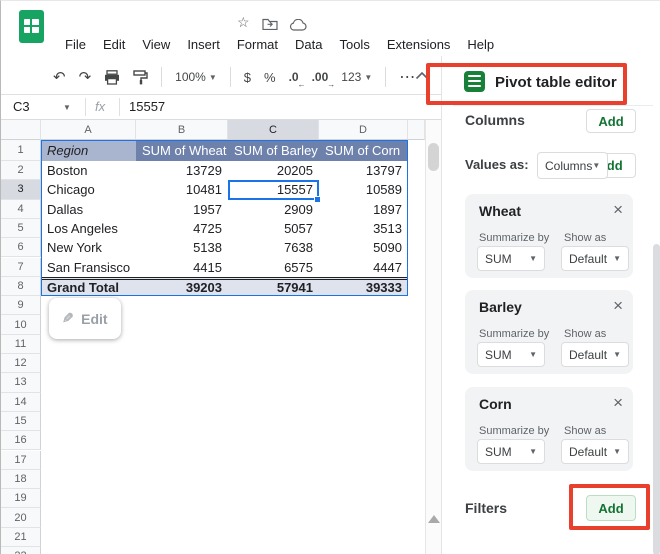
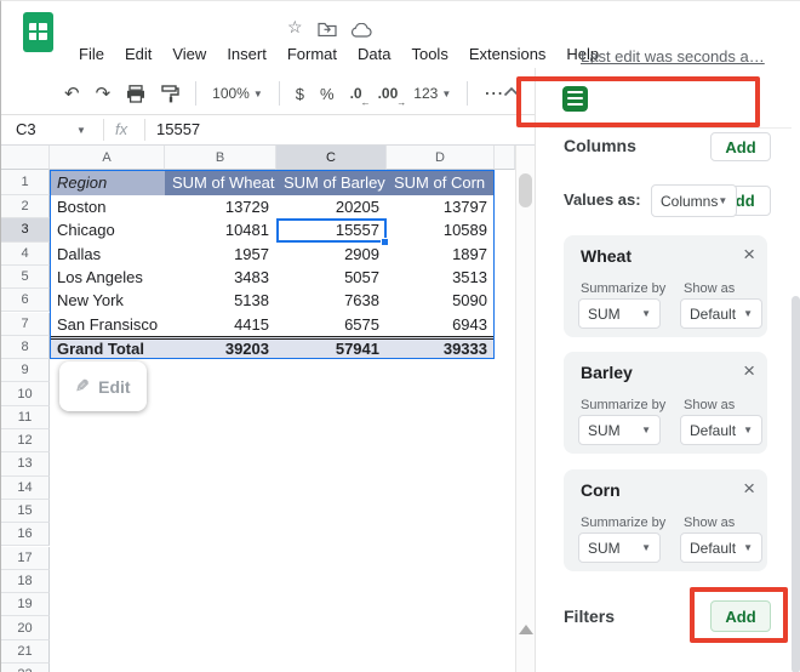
  ☆
  File
  Edit
  View
  Insert
  Format
  Data
  Tools
  Extensions
  Help
+ Last edit was seconds a…
  ↶
  ↷
  100%
  ▼
  $
  %
  .0
  ←
  .00
  →
  123
  ▼
  ⋯
  C3
  ▼
  fx
  15557
  A
  B
  C
  D
  1
  2
  3
  4
  5
  6
  7
  8
  9
  10
  11
  12
  13
  14
  15
  16
  17
  18
  19
  20
  21
  Region
  SUM of Wheat
  SUM of Barley
  SUM of Corn
  Boston
  13729
  20205
  13797
  Chicago
  10481
  15557
  10589
  Dallas
  1957
  2909
  1897
  Los Angeles
- 4725
+ 3483
  5057
  3513
  New York
  5138
  7638
  5090
  San Fransisco
  4415
  6575
- 4447
+ 6943
  Grand Total
  39203
  57941
  39333
  Edit
- Pivot table editor
  Columns
  Add
  Values as:
  Columns
  ▼
  Wheat
  ×
  Summarize by
  Show as
  SUM
  ▼
  Default
  ▼
  Barley
  ×
  Summarize by
  Show as
  SUM
  ▼
  Default
  ▼
  Corn
  ×
  Summarize by
  Show as
  SUM
  ▼
  Default
  ▼
  Filters
  Add
